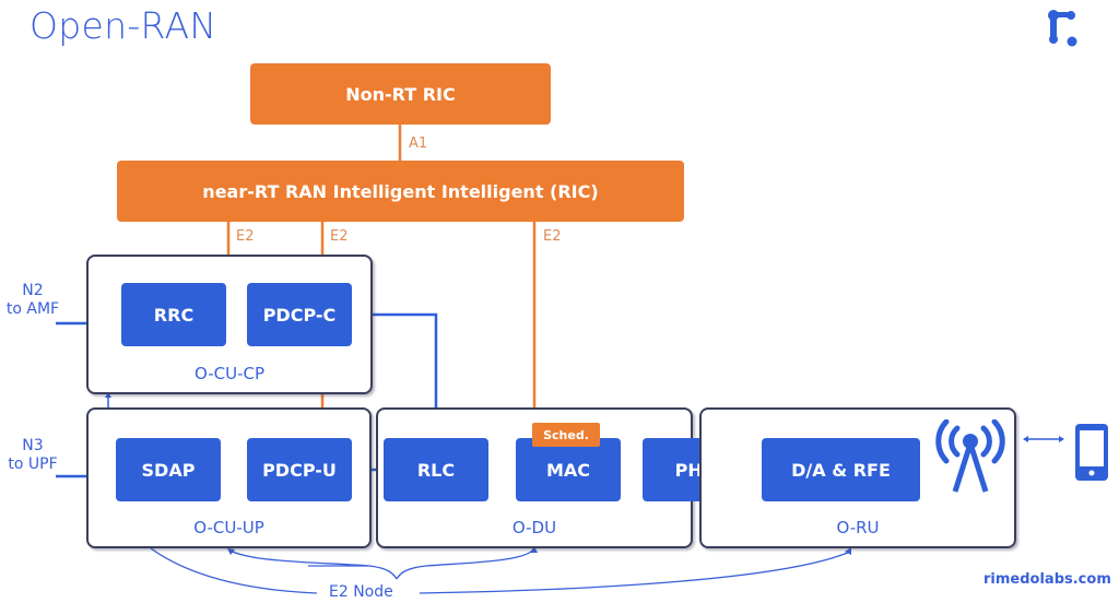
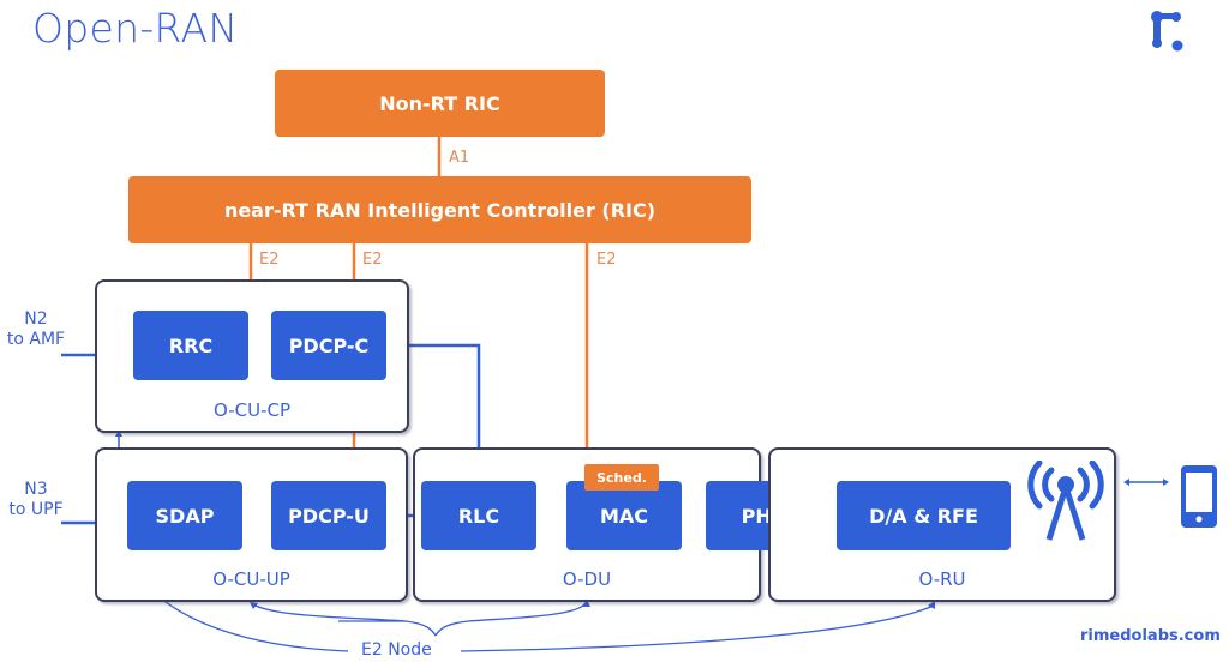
  Open-RAN
  Non-RT RIC
  A1
- near-RT RAN Intelligent Intelligent (RIC)
+ near-RT RAN Intelligent Controller (RIC)
  E2
  E2
  E2
  N2
  to AMF
  N3
  to UPF
  O-CU-CP
  RRC
  PDCP-C
  O-CU-UP
  SDAP
  PDCP-U
  O-DU
  RLC
  MAC
  Sched.
  O-RU
  D/A & RFE
  E2 Node
  rimedolabs.com
